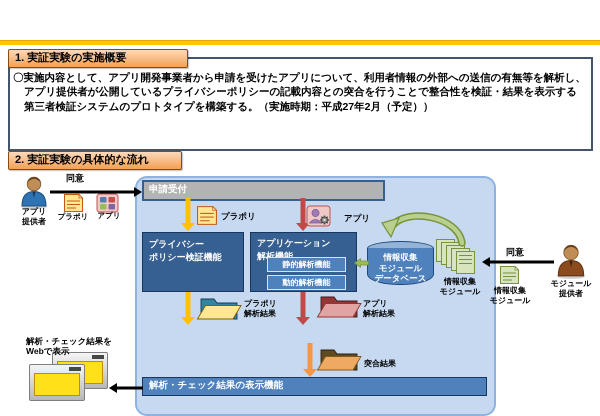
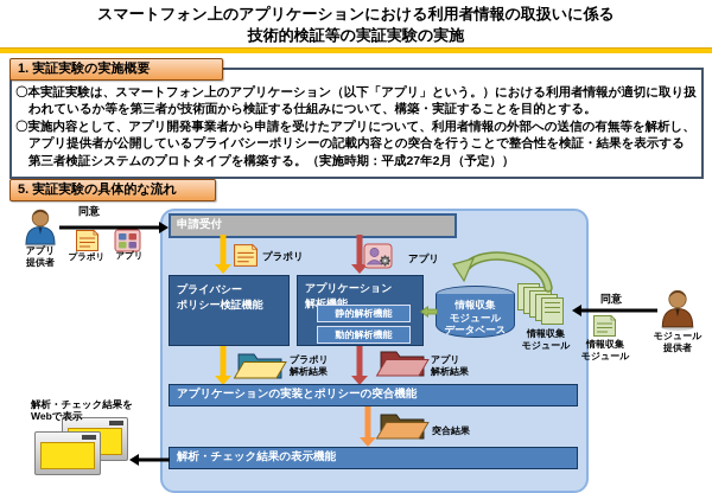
+ スマートフォン上のアプリケーションにおける利用者情報の取扱いに係る
+ 技術的検証等の実証実験の実施
  1. 実証実験の実施概要
+ 〇本実証実験は、スマートフォン上のアプリケーション（以下「アプリ」という。）における利用者情報が適切に取り扱われているか等を第三者が技術面から検証する仕組みについて、構築・実証することを目的とする。
  〇実施内容として、アプリ開発事業者から申請を受けたアプリについて、利用者情報の外部への送信の有無等を解析し、アプリ提供者が公開しているプライバシーポリシーの記載内容との突合を行うことで整合性を検証・結果を表示する第三者検証システムのプロトタイプを構築する。（実施時期：平成27年2月（予定））
- 2. 実証実験の具体的な流れ
+ 5. 実証実験の具体的な流れ
  アプリ
  提供者
  同意
  プラポリ
  アプリ
  申請受付
  プラポリ
  アプリ
  プライバシー
  ポリシー検証機能
  アプリケーション
  解析機能
  静的解析機能
  動的解析機能
  情報収集
  モジュール
  データベース
  情報収集
  モジュール
  プラポリ
  解析結果
  アプリ
  解析結果
+ アプリケーションの実装とポリシーの突合機能
  突合結果
  解析・チェック結果の表示機能
  解析・チェック結果を
  Webで表示
  同意
  モジュール
  提供者
  情報収集
  モジュール
